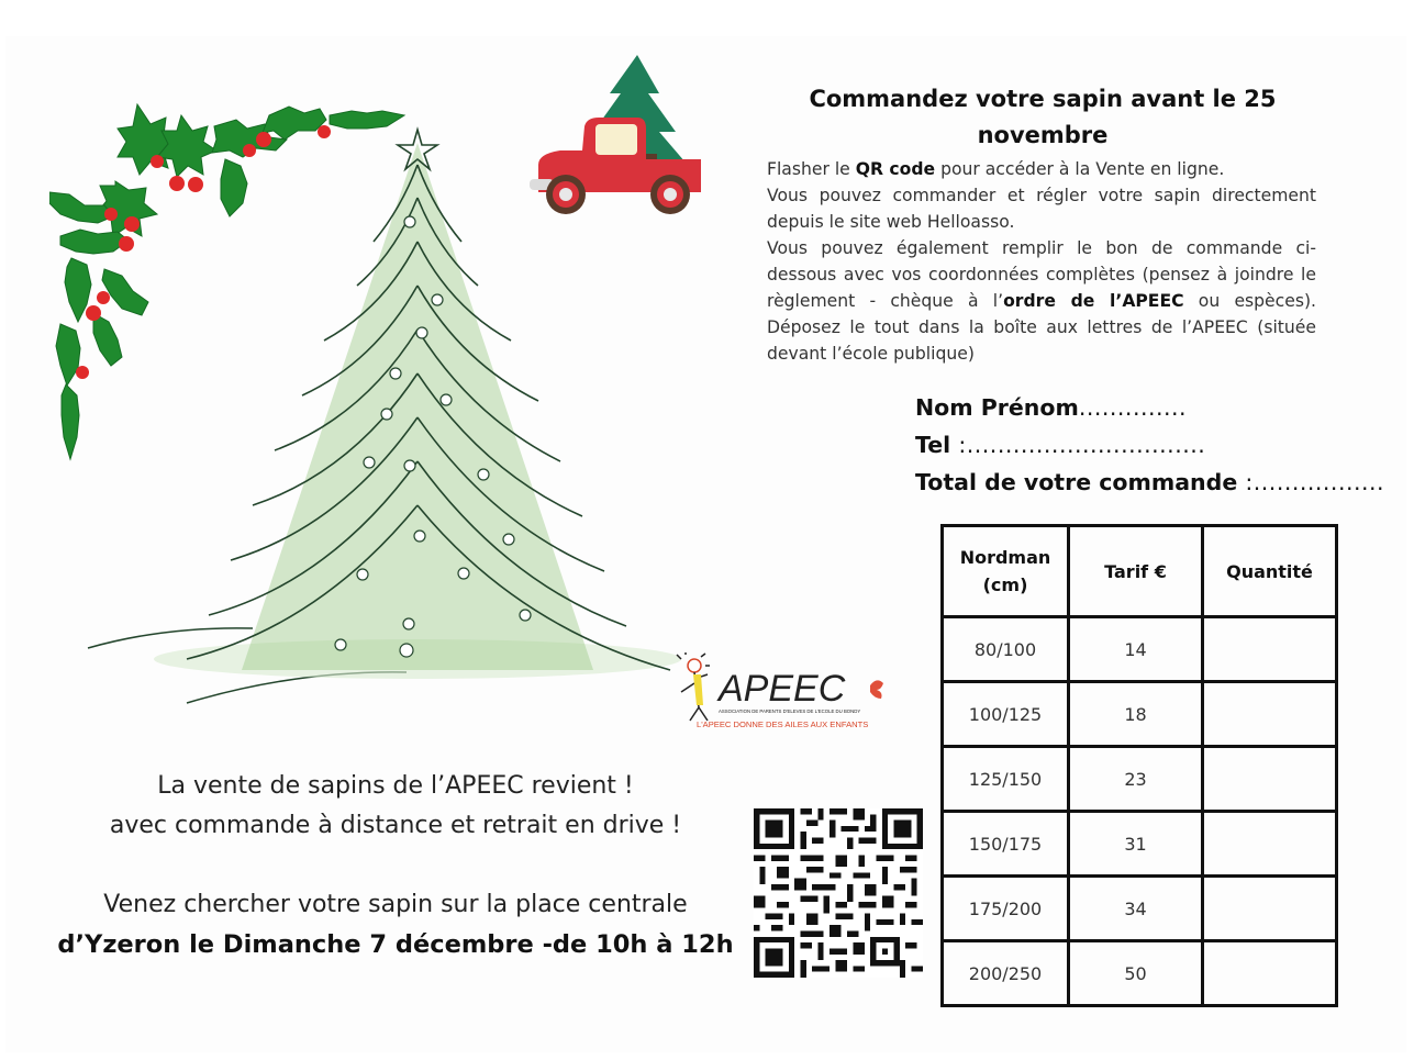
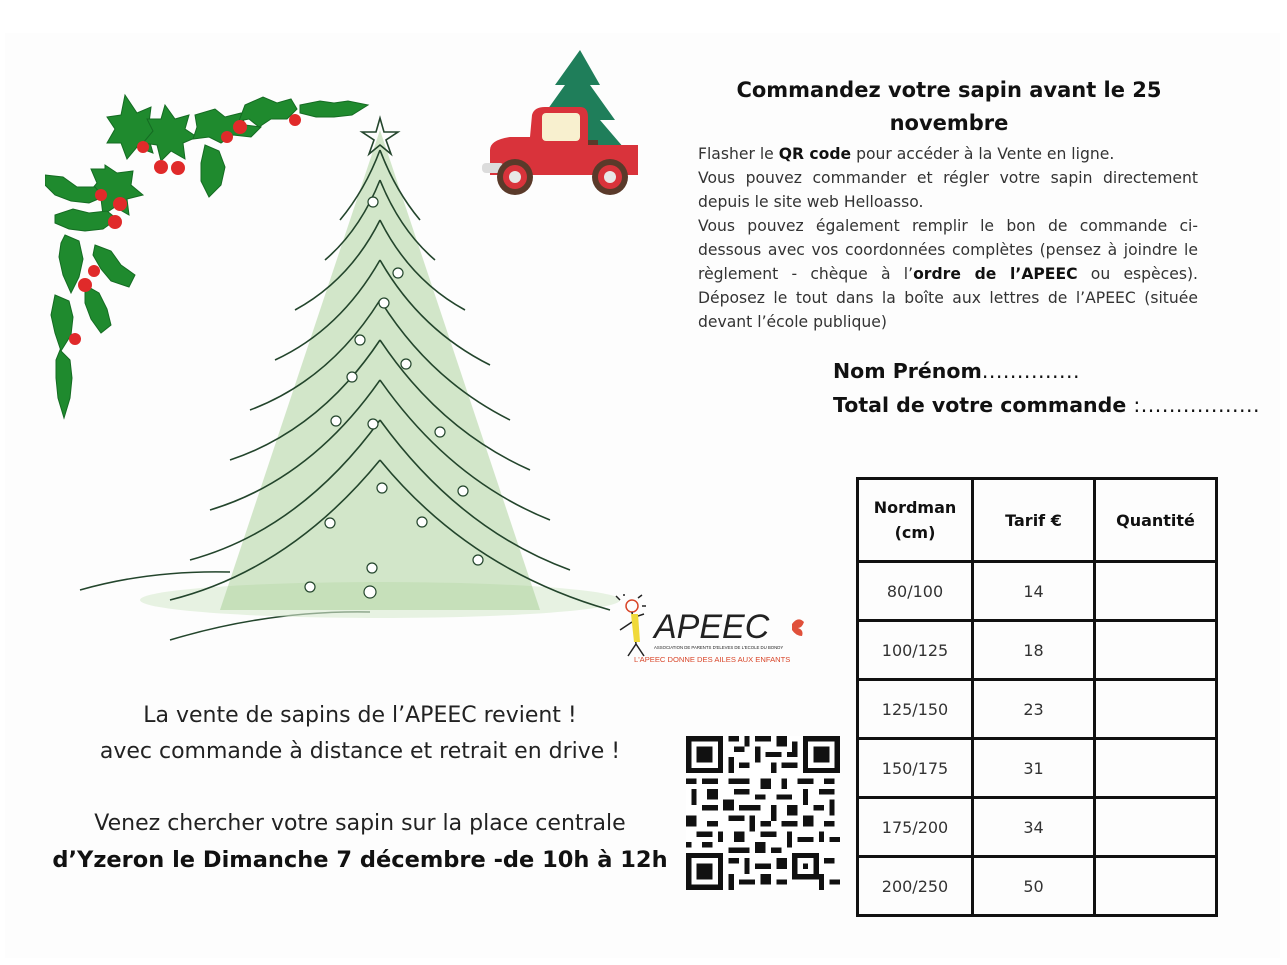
  Commandez votre sapin avant le 25
  novembre
  Flasher le QR code pour accéder à la Vente en ligne.
  Vous pouvez commander et régler votre sapin directement depuis le site web Helloasso.
  Vous pouvez également remplir le bon de commande ci-dessous avec vos coordonnées complètes (pensez à joindre le règlement - chèque à l’ordre de l’APEEC ou espèces). Déposez le tout dans la boîte aux lettres de l’APEEC (située devant l’école publique)
  Nom Prénom..............
- Tel :...............................
  Total de votre commande :.................
  Nordman(cm)	Tarif €	Quantité
  80/100	14
  100/125	18
  125/150	23
  150/175	31
  175/200	34
  200/250	50
  APEEC
  L'APEEC DONNE DES AILES AUX ENFANTS
  La vente de sapins de l’APEEC revient !
  avec commande à distance et retrait en drive !
  Venez chercher votre sapin sur la place centrale
  d’Yzeron le Dimanche 7 décembre -de 10h à 12h
